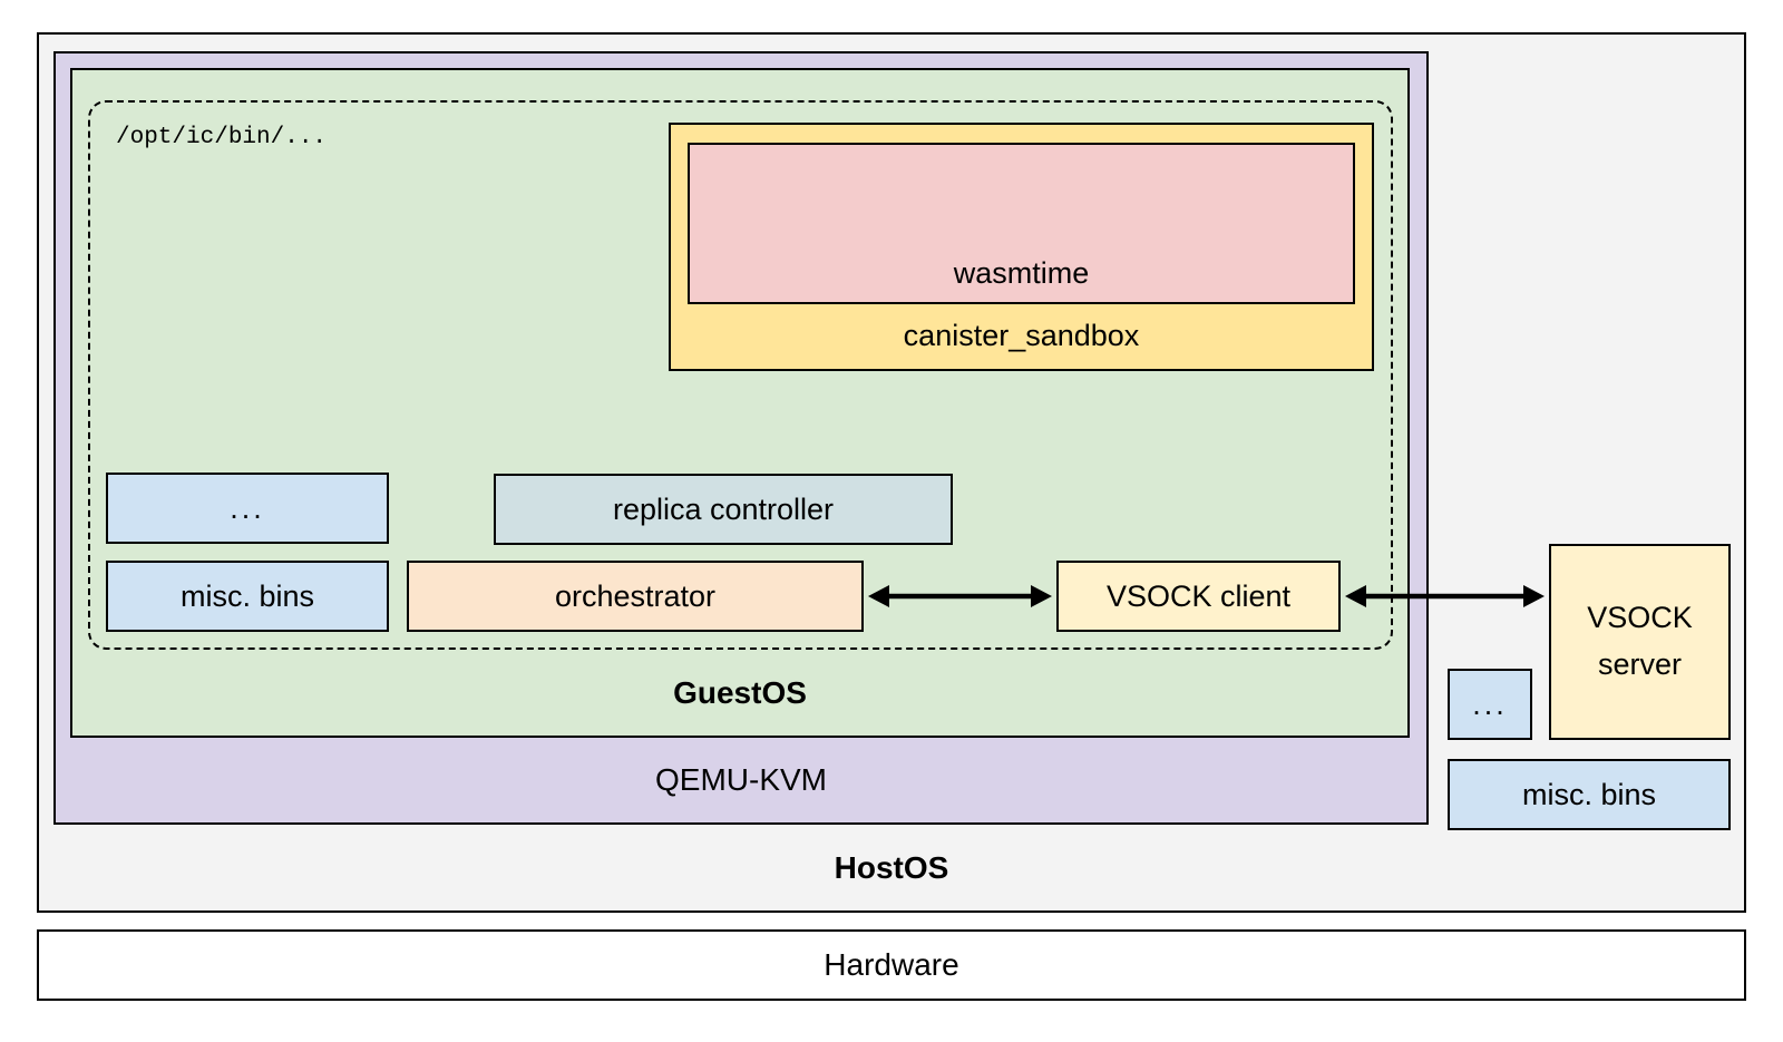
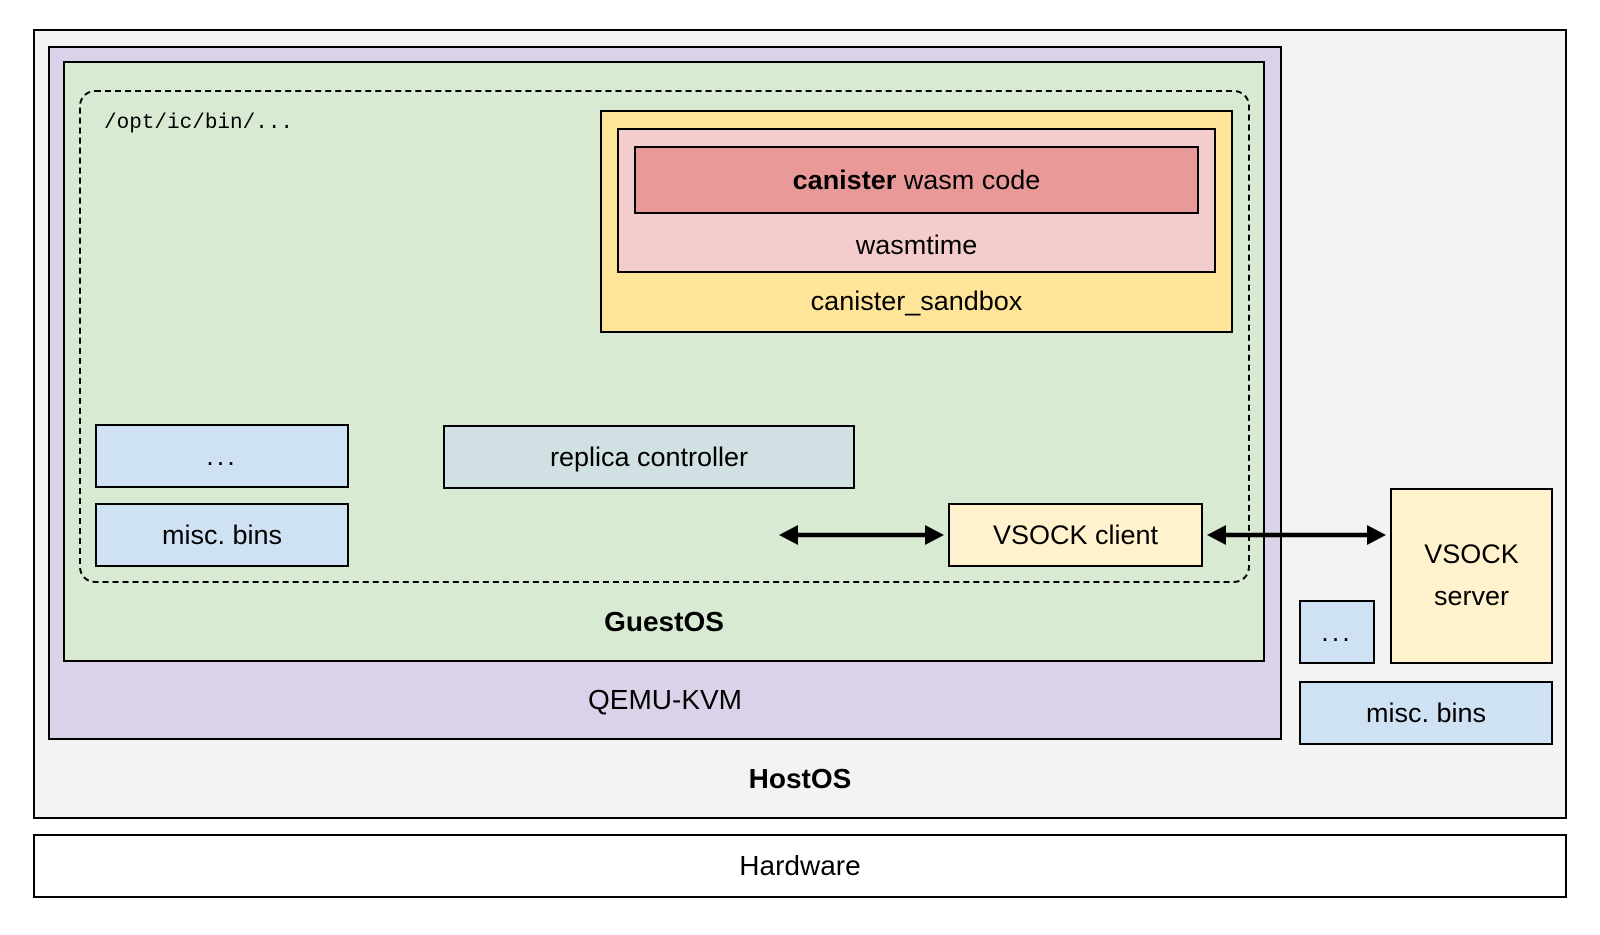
  HostOS
  QEMU-KVM
  GuestOS
  /opt/ic/bin/...
  canister_sandbox
  wasmtime
+ canister
+ wasm code
  ...
  replica controller
  misc. bins
- orchestrator
  VSOCK client
  VSOCK
  server
  ...
  misc. bins
  Hardware
